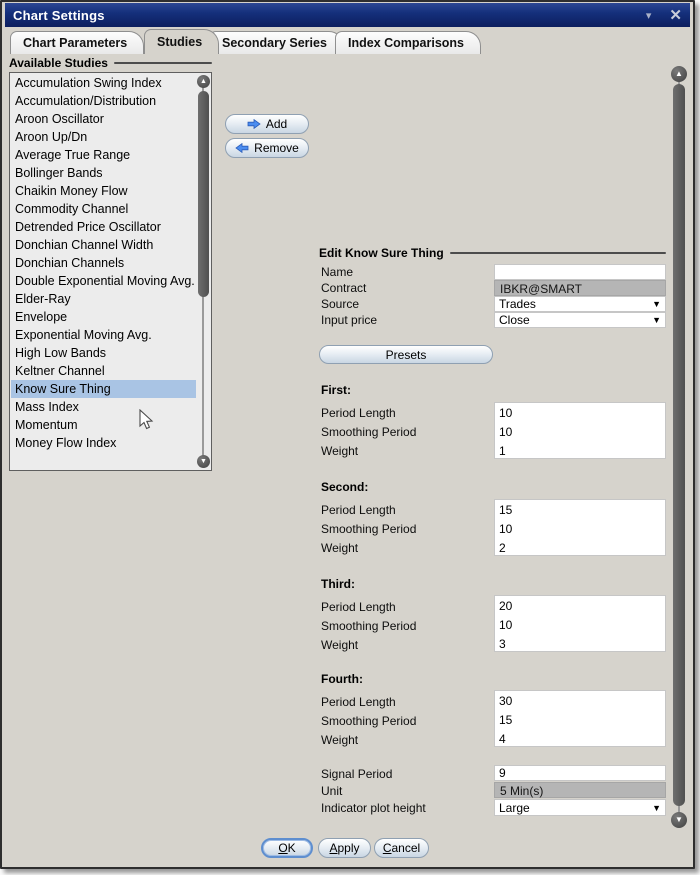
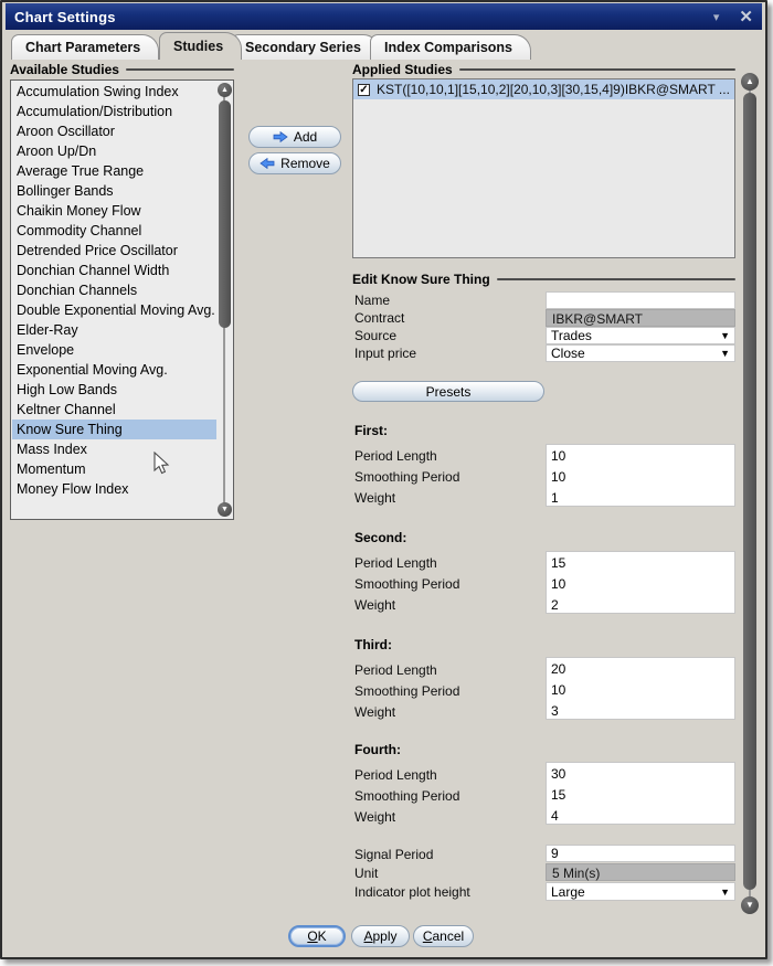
  Chart Settings
  ▾
  ✕
  Chart Parameters
  Studies
  Secondary Series
  Index Comparisons
  Available Studies
  Accumulation Swing Index
  Accumulation/Distribution
  Aroon Oscillator
  Aroon Up/Dn
  Average True Range
  Bollinger Bands
  Chaikin Money Flow
  Commodity Channel
  Detrended Price Oscillator
  Donchian Channel Width
  Donchian Channels
  Double Exponential Moving Avg.
  Elder-Ray
  Envelope
  Exponential Moving Avg.
  High Low Bands
  Keltner Channel
  Know Sure Thing
  Mass Index
  Momentum
  Money Flow Index
  Add
  Remove
+ Applied Studies
+ ✓
+ KST([10,10,1][15,10,2][20,10,3][30,15,4]9)IBKR@SMART ...
  Edit Know Sure Thing
  Name
  Contract
  IBKR@SMART
  Source
  Trades
  ▼
  Input price
  Close
  ▼
  Presets
  First:
  Period Length
  Smoothing Period
  Weight
  10
  10
  1
  Second:
  Period Length
  Smoothing Period
  Weight
  15
  10
  2
  Third:
  Period Length
  Smoothing Period
  Weight
  20
  10
  3
  Fourth:
  Period Length
  Smoothing Period
  Weight
  30
  15
  4
  Signal Period
  9
  Unit
  5 Min(s)
  Indicator plot height
  Large
  ▼
  OK
  Apply
  Cancel
  ▲
  ▼
